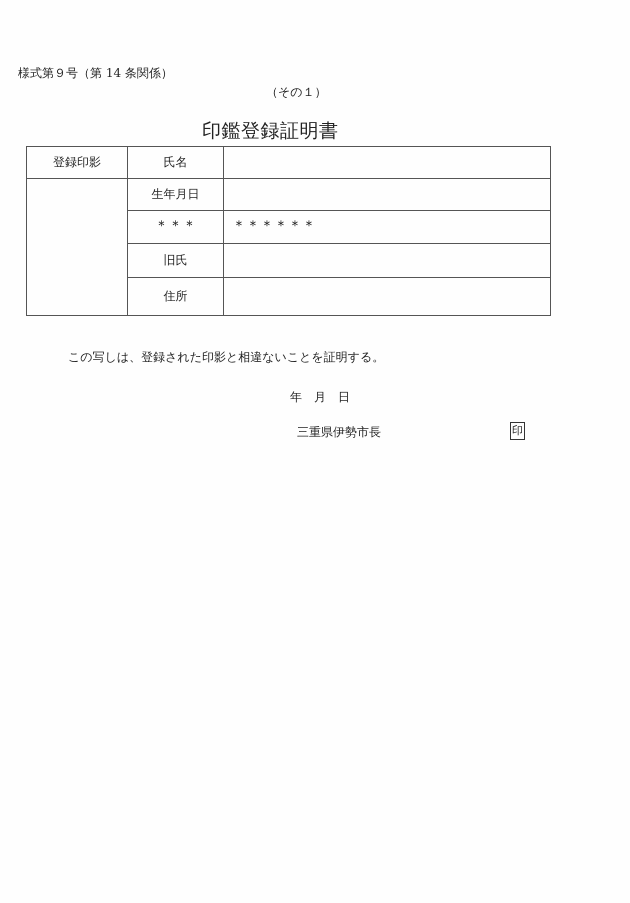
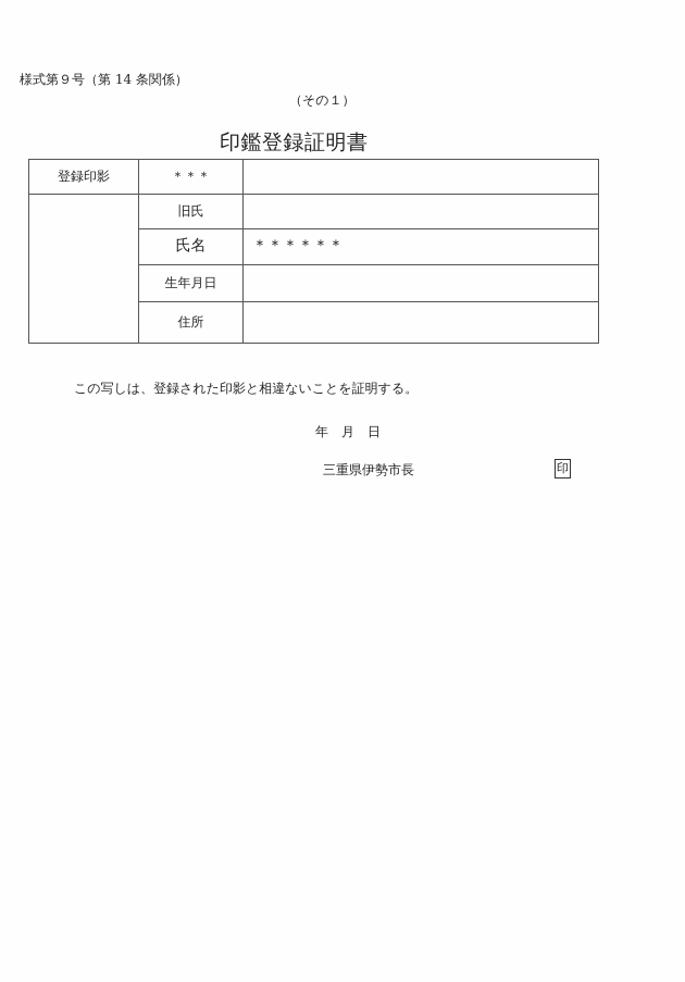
  様式第９号（第 14 条関係）
  （その１）
  印鑑登録証明書
- 登録印影	氏名
+ 登録印影	＊＊＊
- 	生年月日
+ 	旧氏
- ＊＊＊	＊＊＊＊＊＊
+ 氏名	＊＊＊＊＊＊
- 旧氏
+ 生年月日
  住所
  この写しは、登録された印影と相違ないことを証明する。
  年 月 日
  三重県伊勢市長
  印
